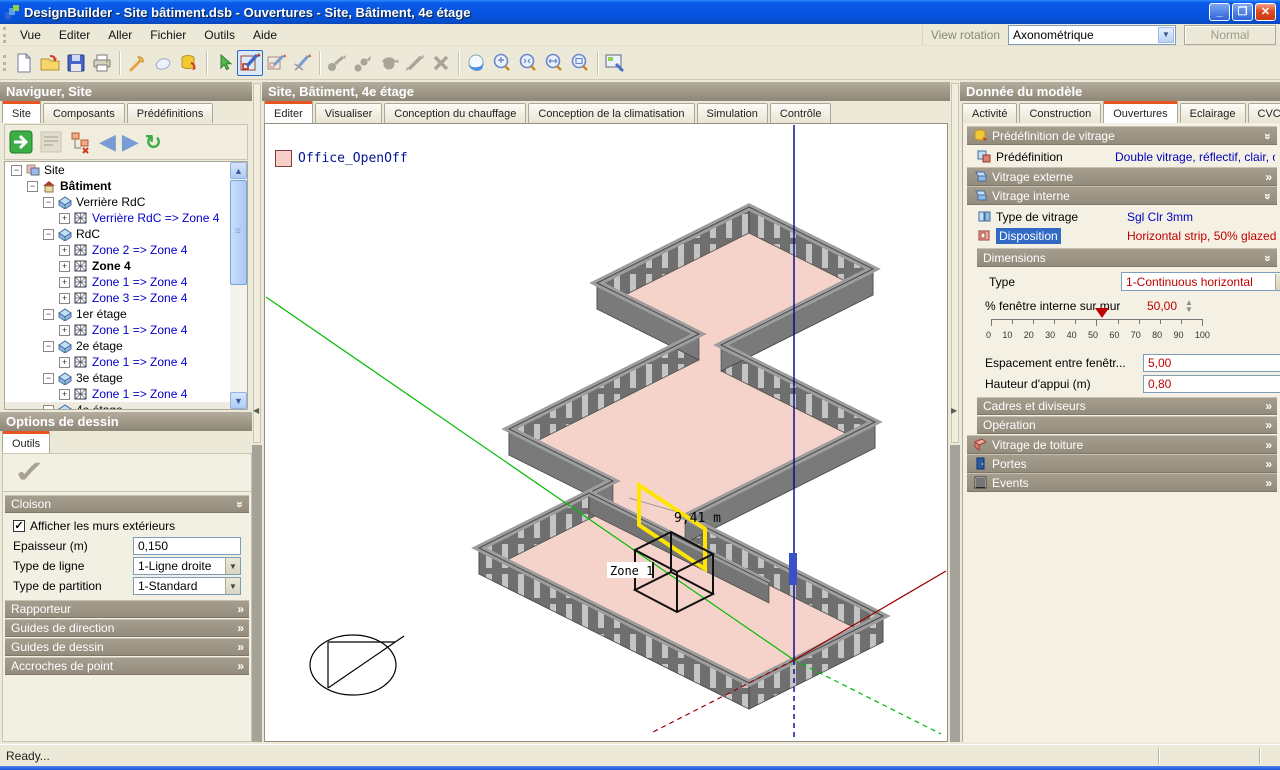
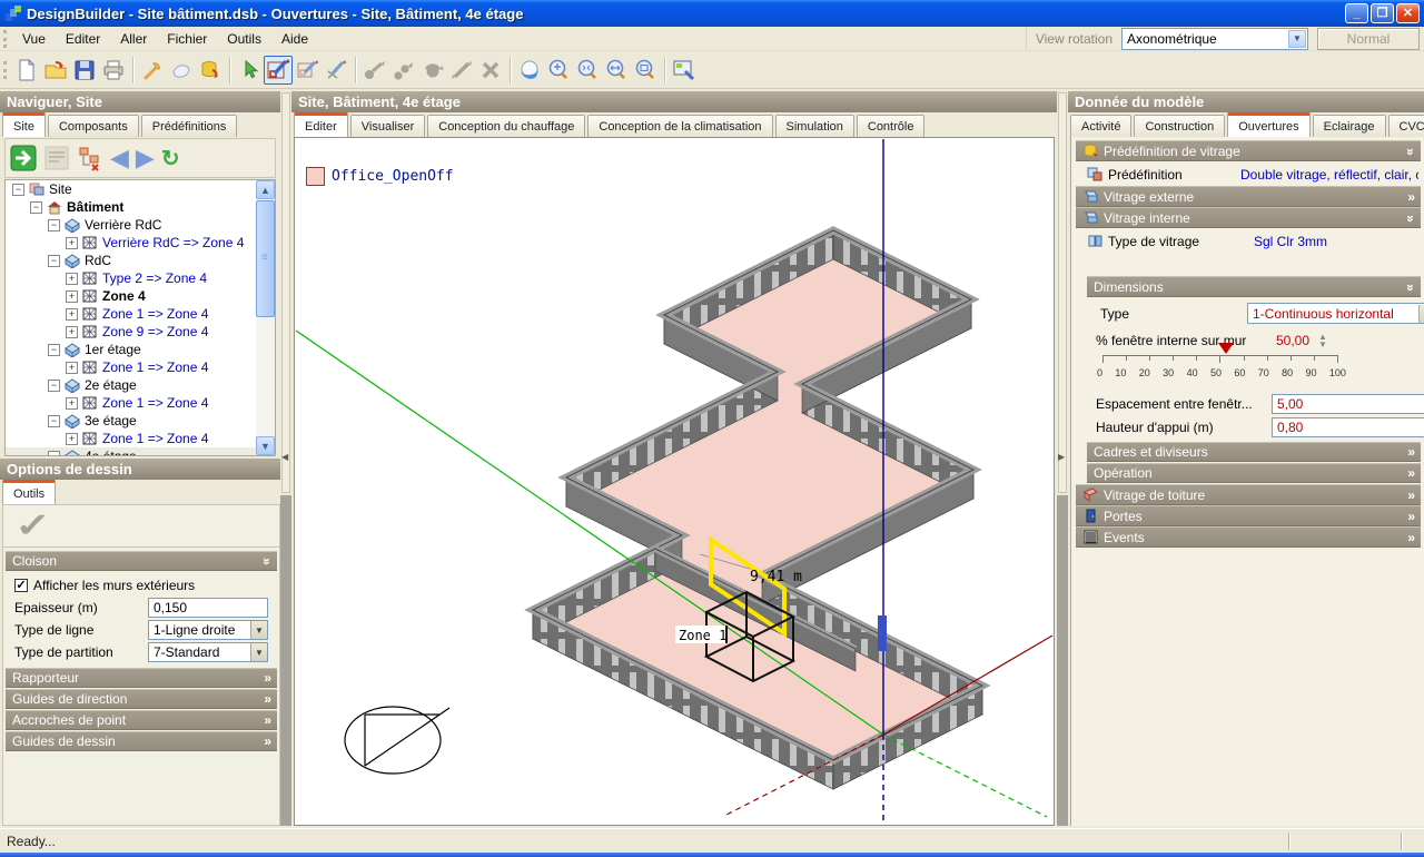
  DesignBuilder - Site bâtiment.dsb - Ouvertures - Site, Bâtiment, 4e étage
  _
  ❐
  ✕
  Vue
  Editer
  Aller
  Fichier
  Outils
  Aide
  View rotation
  Axonométrique
  ▼
  Normal
  Naviguer, Site
  Site
  Composants
  Prédéfinitions
  ◀
  ▶
  ↻
  −
  Site
  −
  Bâtiment
  −
  Verrière RdC
  +
  Verrière RdC => Zone 4
  −
  RdC
  +
- Zone 2 => Zone 4
+ Type 2 => Zone 4
  +
  Zone 4
  +
  Zone 1 => Zone 4
  +
- Zone 3 => Zone 4
+ Zone 9 => Zone 4
  −
  1er étage
  +
  Zone 1 => Zone 4
  −
  2e étage
  +
  Zone 1 => Zone 4
  −
  3e étage
  +
  Zone 1 => Zone 4
  ▲
  ▼
  Options de dessin
  Outils
  ✓
  Cloison
  ✓
  Afficher les murs extérieurs
  Epaisseur (m)
  0,150
  Type de ligne
  1-Ligne droite
  ▼
  Type de partition
- 1-Standard
+ 7-Standard
  ▼
  Rapporteur
  »
  Guides de direction
  »
- Guides de dessin
+ Accroches de point
  »
- Accroches de point
+ Guides de dessin
  »
  ◀
  Site, Bâtiment, 4e étage
  Editer
  Visualiser
  Conception du chauffage
  Conception de la climatisation
  Simulation
  Contrôle
  9,41 m
  Zone 1
  Office_OpenOff
  ▶
  Donnée du modèle
  Activité
  Construction
  Ouvertures
  Eclairage
  CVC
  Prédéfinition de vitrage
  Prédéfinition
  Double vitrage, réflectif, clair,
  Vitrage externe
  »
  Vitrage interne
  Type de vitrage
  Sgl Clr 3mm
- Disposition
- Horizontal strip, 50% glazed
  Dimensions
  Type
  1-Continuous horizontal
  % fenêtre interne sur mur
  50,00
  ▲
  ▼
  0
  10
  20
  30
  40
  50
  60
  70
  80
  90
  100
  Espacement entre fenêtr...
  5,00
  Hauteur d'appui (m)
  0,80
  Cadres et diviseurs
  »
  Opération
  »
  Vitrage de toiture
  »
  Portes
  »
  Events
  »
  Ready...
